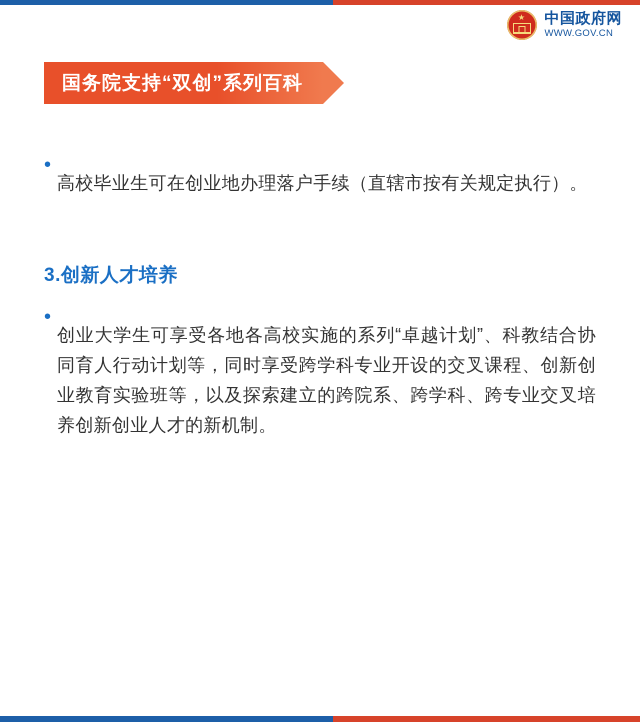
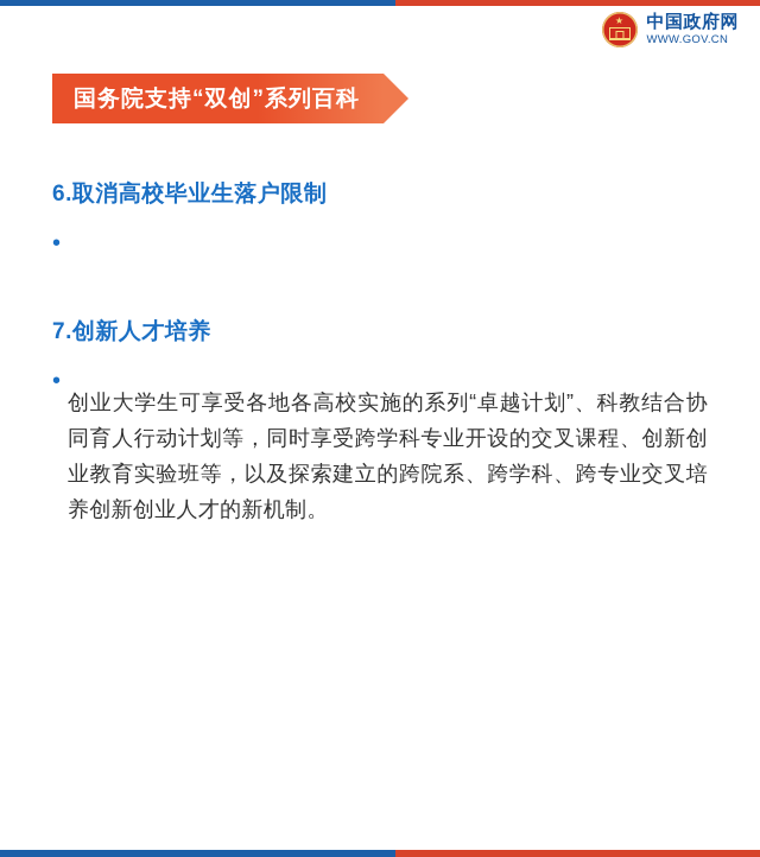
  ★
  中国政府网
  WWW.GOV.CN
  国务院支持“双创”系列百科
+ 6.取消高校毕业生落户限制
  •
- 高校毕业生可在创业地办理落户手续（直辖市按有关规定执行）。
- 3.创新人才培养
+ 7.创新人才培养
  •
  创业大学生可享受各地各高校实施的系列“卓越计划”、科教结合协同育人行动计划等，同时享受跨学科专业开设的交叉课程、创新创业教育实验班等，以及探索建立的跨院系、跨学科、跨专业交叉培养创新创业人才的新机制。
